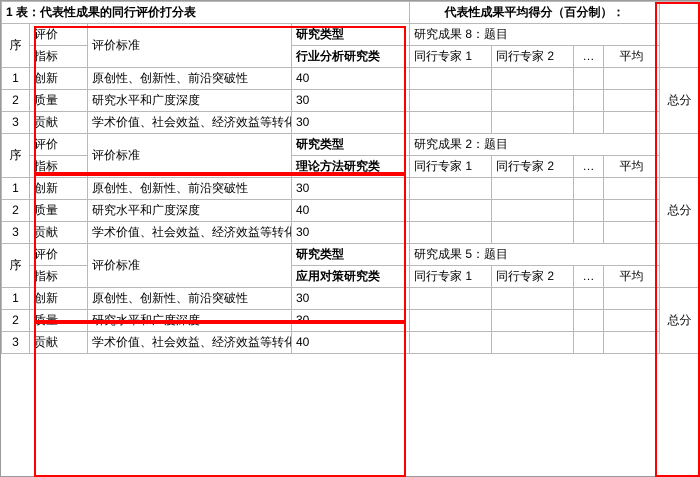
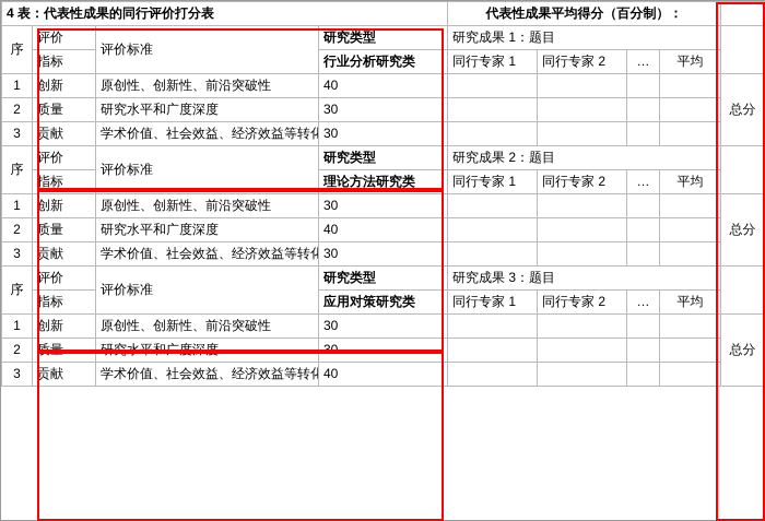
- 1 表：代表性成果的同行评价打分表	代表性成果平均得分（百分制）：
+ 4 表：代表性成果的同行评价打分表	代表性成果平均得分（百分制）：
- 序	评价	评价标准	研究类型	研究成果 8：题目
+ 序	评价	评价标准	研究类型	研究成果 1：题目
  指标	行业分析研究类	同行专家 1	同行专家 2	…	平均
  1	创新	原创性、创新性、前沿突破性	40					总分
  2	质量	研究水平和广度深度	30
  3	贡献	学术价值、社会效益、经济效益等转化	30
  序	评价	评价标准	研究类型	研究成果 2：题目
  指标	理论方法研究类	同行专家 1	同行专家 2	…	平均
  1	创新	原创性、创新性、前沿突破性	30					总分
  2	质量	研究水平和广度深度	40
  3	贡献	学术价值、社会效益、经济效益等转化	30
- 序	评价	评价标准	研究类型	研究成果 5：题目
+ 序	评价	评价标准	研究类型	研究成果 3：题目
  指标	应用对策研究类	同行专家 1	同行专家 2	…	平均
  1	创新	原创性、创新性、前沿突破性	30					总分
  2	质量	研究水平和广度深度	30
  3	贡献	学术价值、社会效益、经济效益等转化	40
